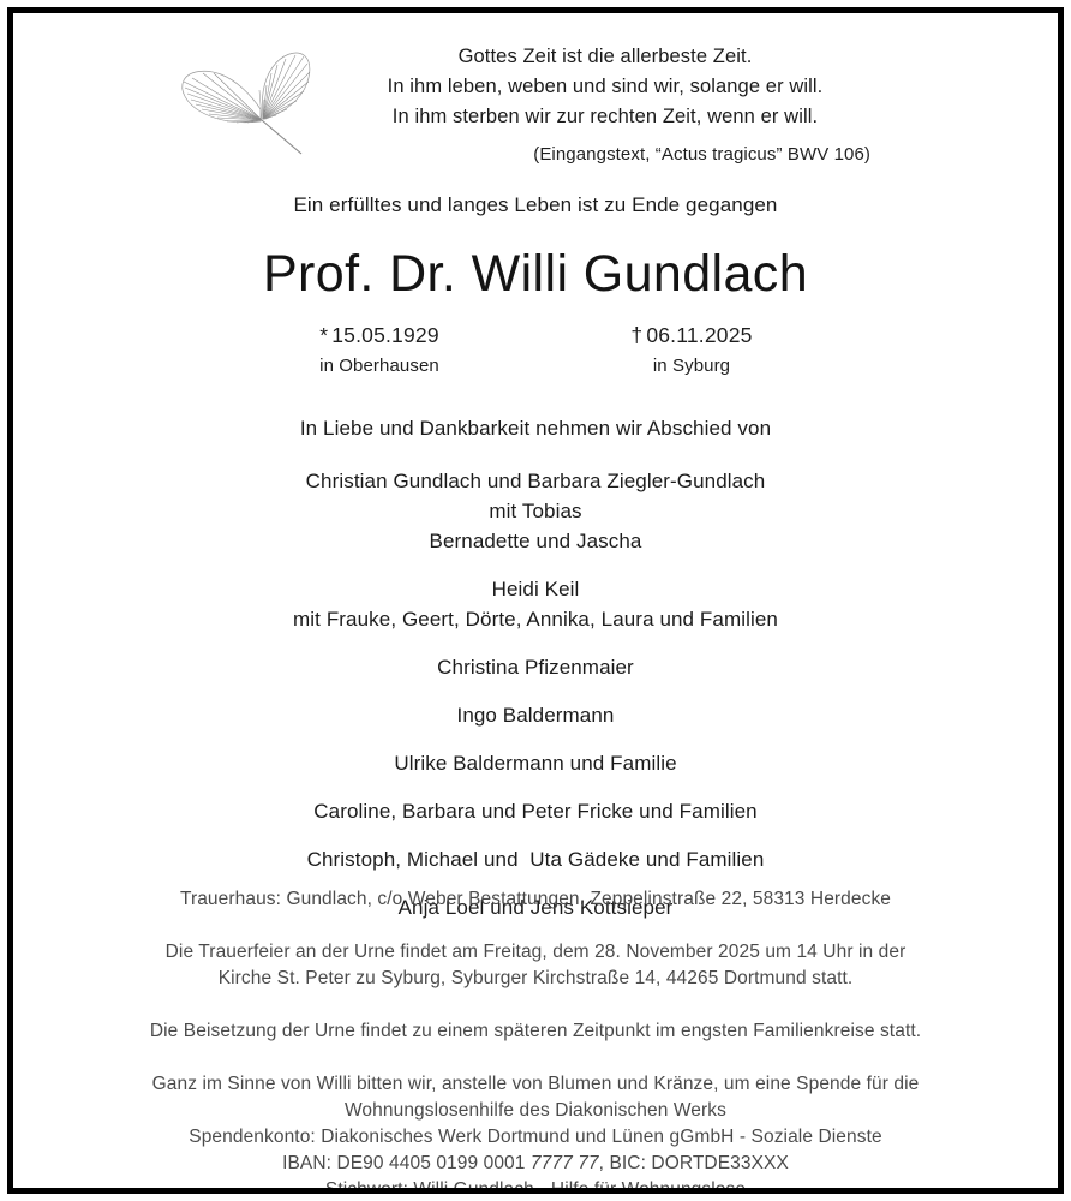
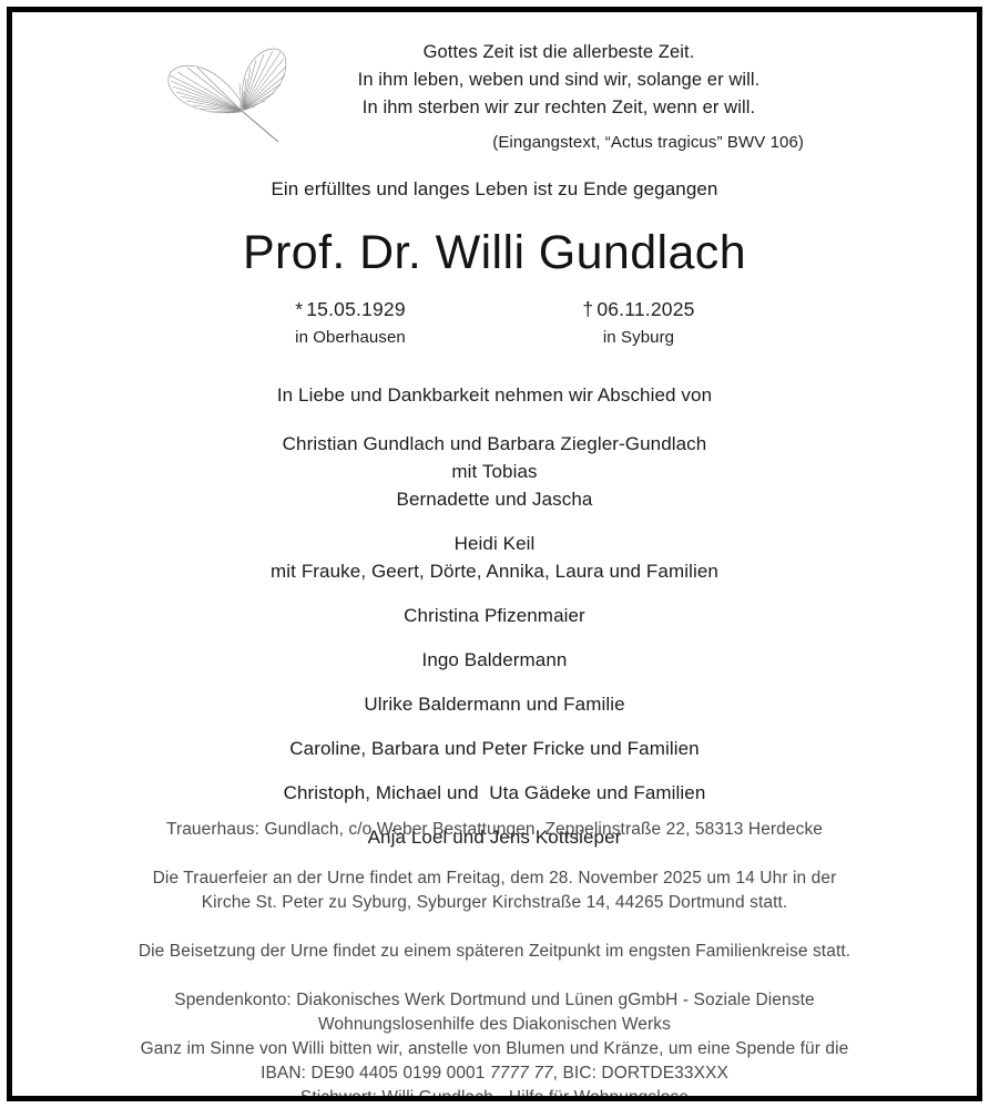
  Gottes Zeit ist die allerbeste Zeit.
  In ihm leben, weben und sind wir, solange er will.
  In ihm sterben wir zur rechten Zeit, wenn er will.
  (Eingangstext, “Actus tragicus” BWV 106)
  Ein erfülltes und langes Leben ist zu Ende gegangen
  Prof. Dr. Willi Gundlach
  * 15.05.1929
  in Oberhausen
  † 06.11.2025
  in Syburg
  In Liebe und Dankbarkeit nehmen wir Abschied von
  Christian Gundlach und Barbara Ziegler-Gundlach
  mit Tobias
  Bernadette und Jascha
  Heidi Keil
  mit Frauke, Geert, Dörte, Annika, Laura und Familien
  Christina Pfizenmaier
  Ingo Baldermann
  Ulrike Baldermann und Familie
  Caroline, Barbara und Peter Fricke und Familien
  Christoph, Michael und Uta Gädeke und Familien
  Anja Loel und Jens Kottsieper
  Trauerhaus: Gundlach, c/o Weber Bestattungen, Zeppelinstraße 22, 58313 Herdecke
  Die Trauerfeier an der Urne findet am Freitag, dem 28. November 2025 um 14 Uhr in der
  Kirche St. Peter zu Syburg, Syburger Kirchstraße 14, 44265 Dortmund statt.
  Die Beisetzung der Urne findet zu einem späteren Zeitpunkt im engsten Familienkreise statt.
- Ganz im Sinne von Willi bitten wir, anstelle von Blumen und Kränze, um eine Spende für die
+ Spendenkonto: Diakonisches Werk Dortmund und Lünen gGmbH - Soziale Dienste
  Wohnungslosenhilfe des Diakonischen Werks
- Spendenkonto: Diakonisches Werk Dortmund und Lünen gGmbH - Soziale Dienste
+ Ganz im Sinne von Willi bitten wir, anstelle von Blumen und Kränze, um eine Spende für die
  IBAN: DE90 4405 0199 0001 7777 77, BIC: DORTDE33XXX
